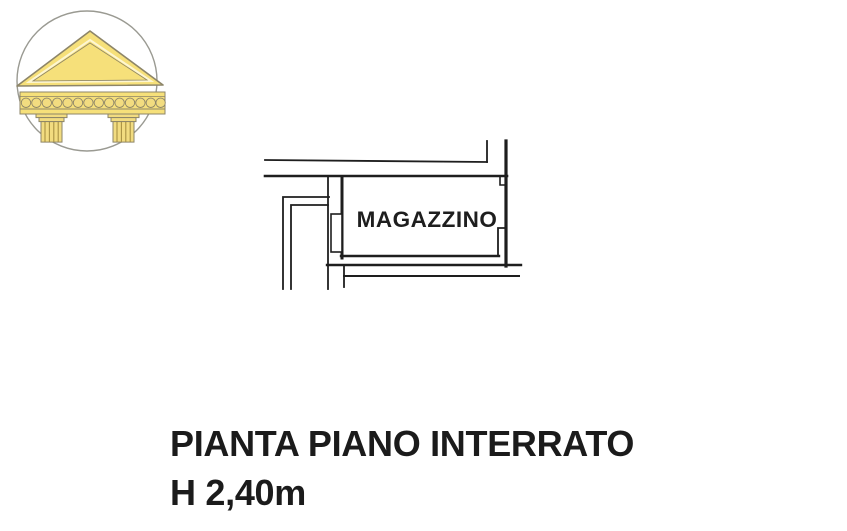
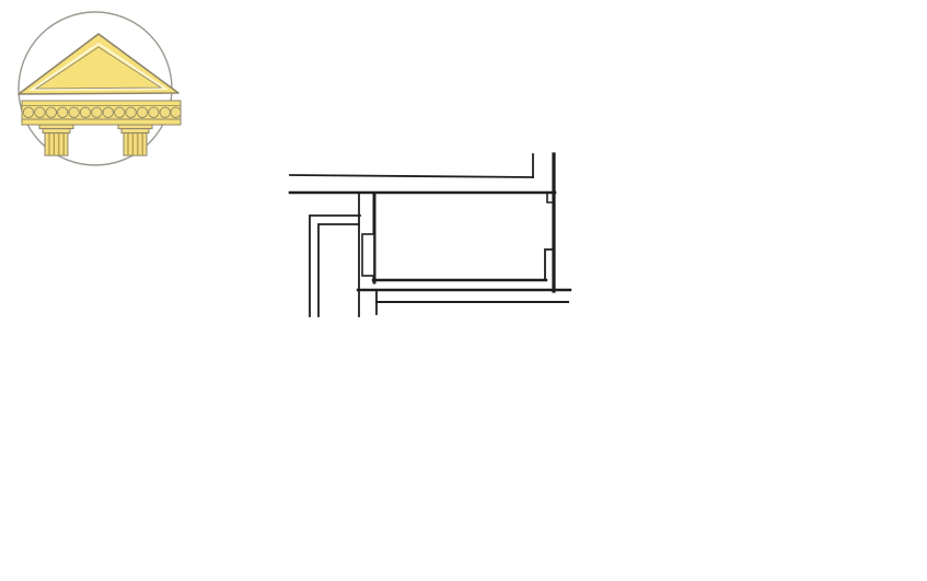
- MAGAZZINO
- PIANTA PIANO INTERRATO
- H 2,40m
